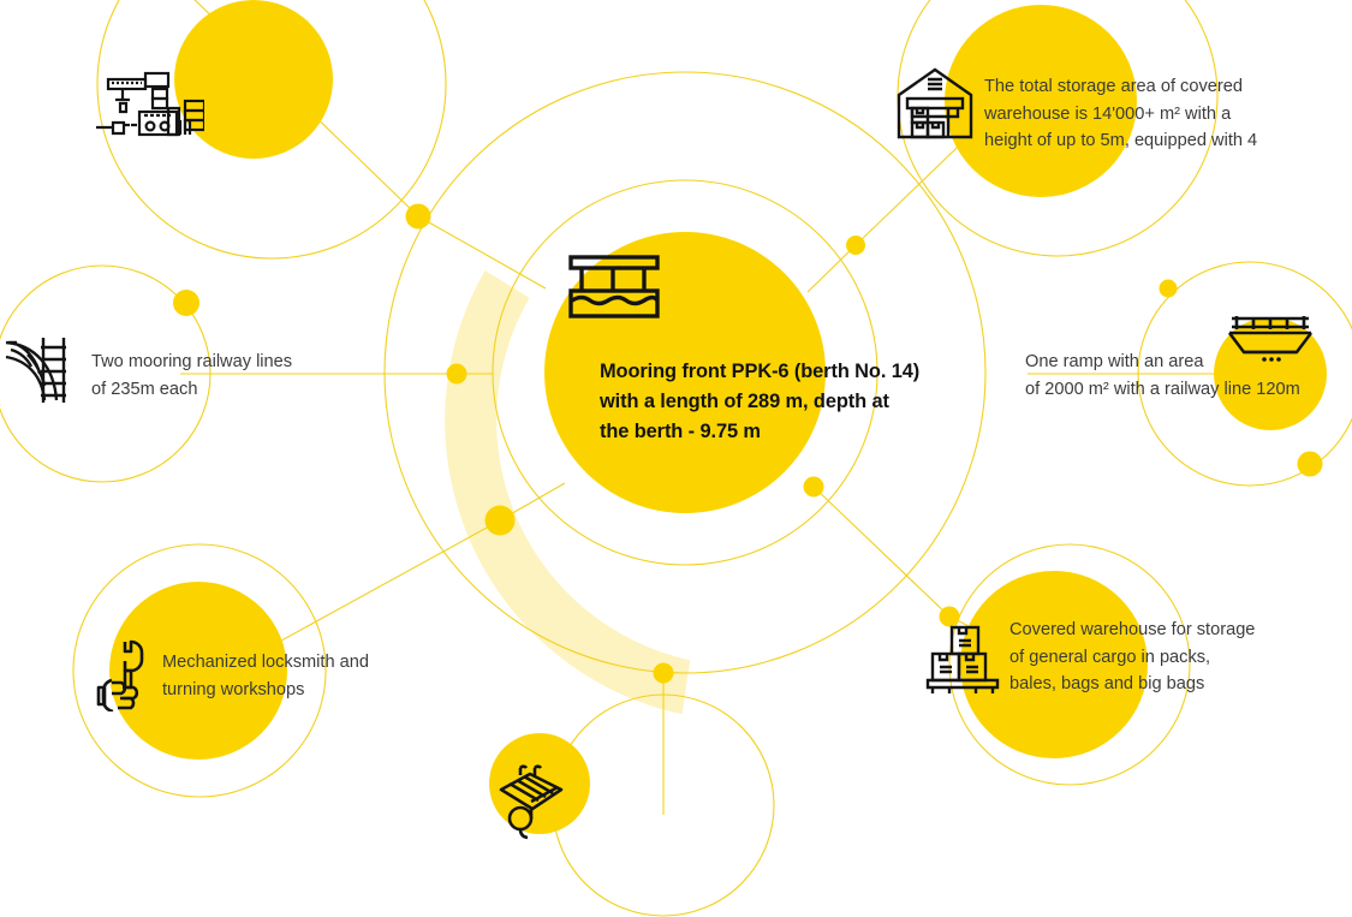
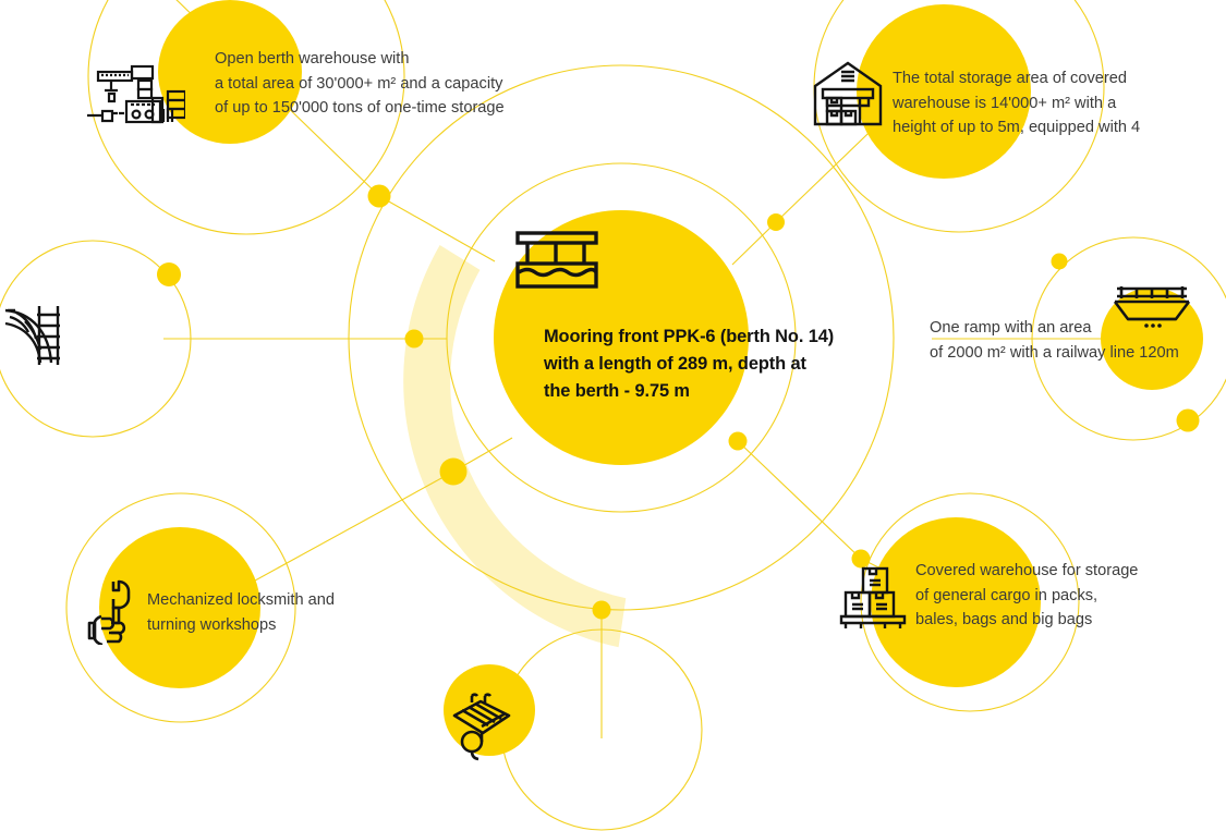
  Mooring front PPK-6 (berth No. 14)
  with a length of 289 m, depth at
  the berth - 9.75 m
+ Open berth warehouse with
+ a total area of 30'000+ m² and a capacity
+ of up to 150'000 tons of one-time storage
  The total storage area of covered
  warehouse is 14'000+ m² with a
  height of up to 5m, equipped with 4
- Two mooring railway lines
- of 235m each
  One ramp with an area
  of 2000 m² with a railway line 120m
  Mechanized locksmith and
  turning workshops
  Covered warehouse for storage
  of general cargo in packs,
  bales, bags and big bags
